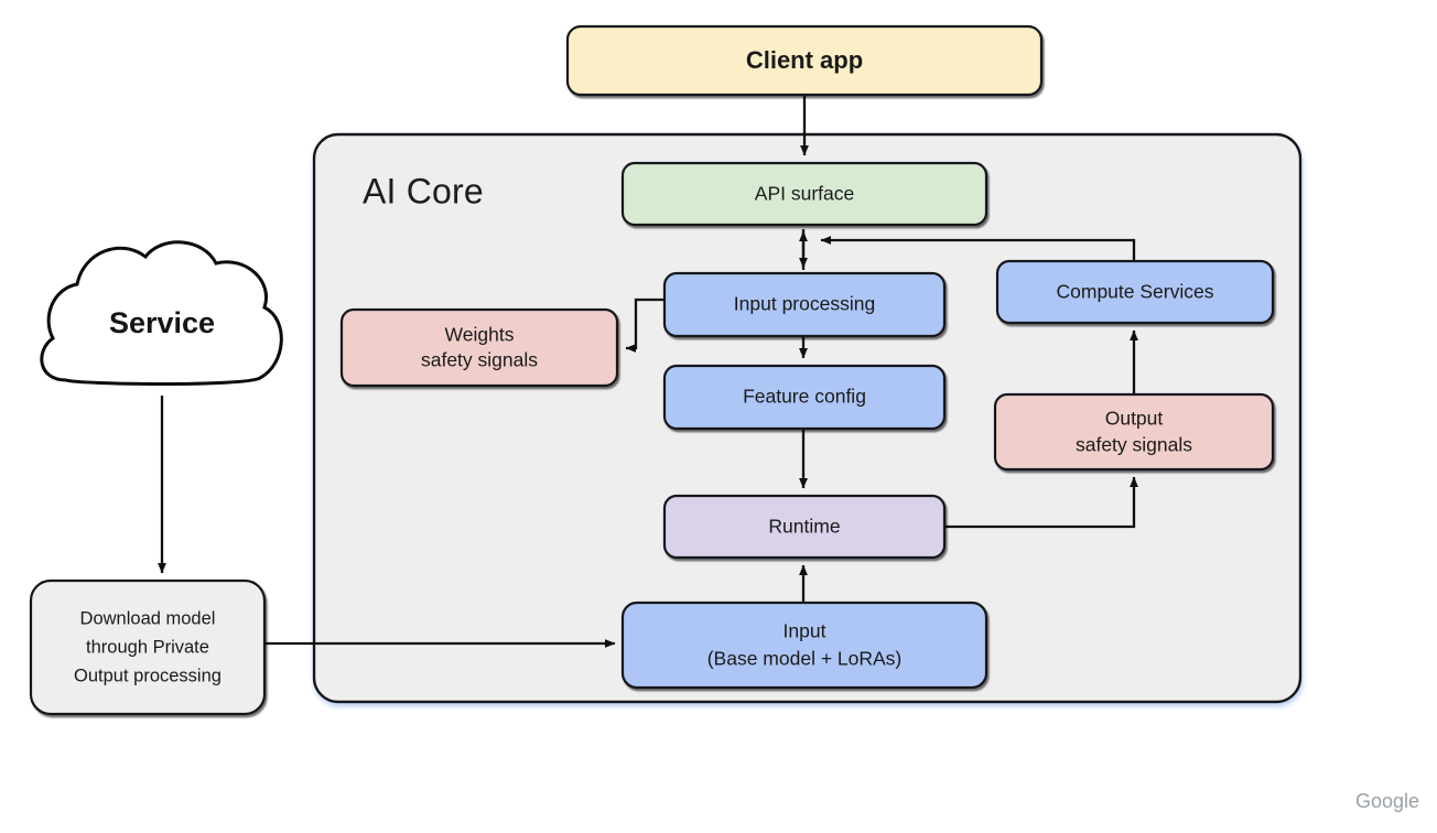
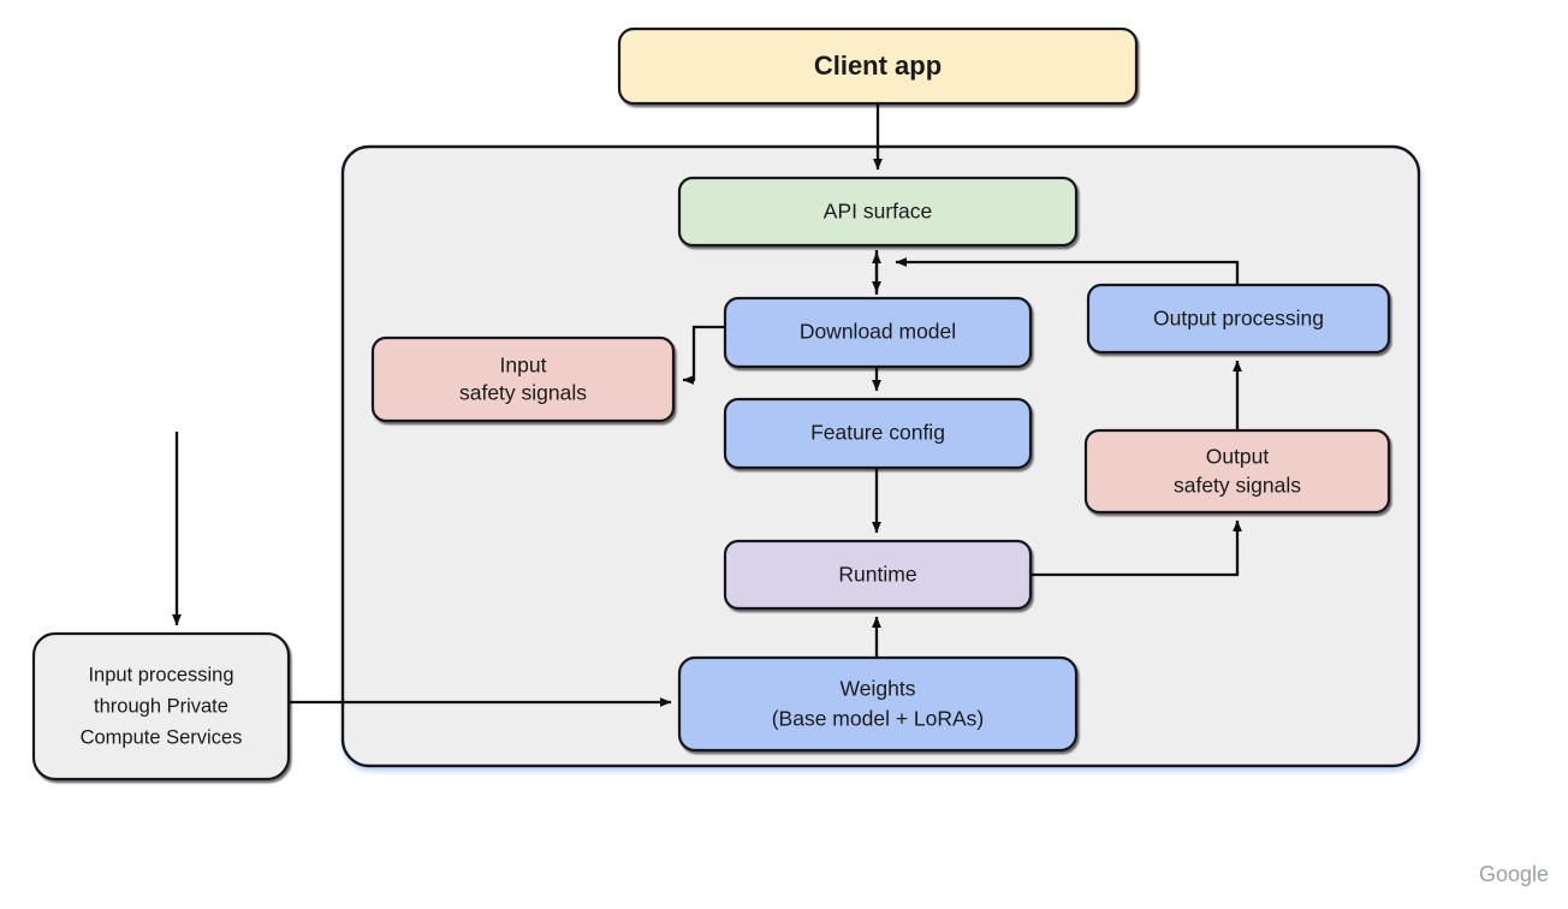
- AI Core
- Service
  Client app
  API surface
- Input processing
+ Download model
- Weights
+ Input
  safety signals
  Feature config
  Runtime
- Input
+ Weights
  (Base model + LoRAs)
- Compute Services
+ Output processing
  Output
  safety signals
- Download model
+ Input processing
  through Private
- Output processing
+ Compute Services
  Google
